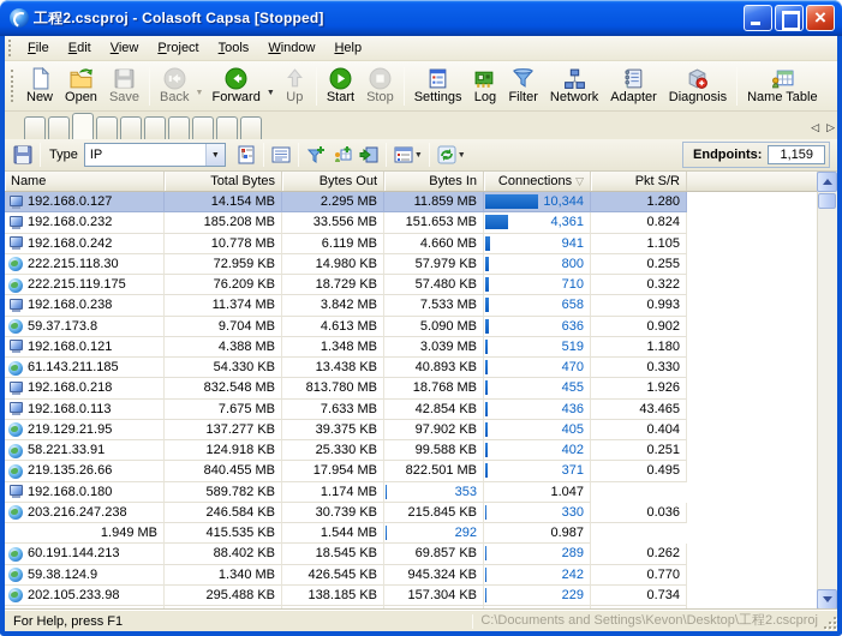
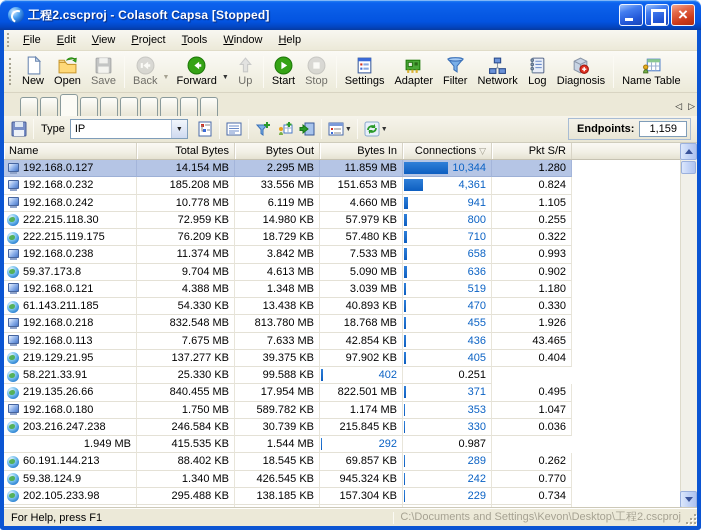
  工程2.cscproj - Colasoft Capsa [Stopped]
  File
  Edit
  View
  Project
  Tools
  Window
  Help
  New
  Open
  Save
  Back
  Forward
  Up
  Start
  Stop
  Settings
- Log
+ Adapter
  Filter
  Network
- Adapter
+ Log
  Diagnosis
  Name Table
  ◁
  ▷
  Type
  IP
  Endpoints:
  1,159
  Name
  Total Bytes
  Bytes Out
  Bytes In
  Connections
  ▽
  Pkt S/R
  192.168.0.127
  14.154 MB
  2.295 MB
  11.859 MB
  10,344
  1.280
  192.168.0.232
  185.208 MB
  33.556 MB
  151.653 MB
  4,361
  0.824
  192.168.0.242
  10.778 MB
  6.119 MB
  4.660 MB
  941
  1.105
  222.215.118.30
  72.959 KB
  14.980 KB
  57.979 KB
  800
  0.255
  222.215.119.175
  76.209 KB
  18.729 KB
  57.480 KB
  710
  0.322
  192.168.0.238
  11.374 MB
  3.842 MB
  7.533 MB
  658
  0.993
  59.37.173.8
  9.704 MB
  4.613 MB
  5.090 MB
  636
  0.902
  192.168.0.121
  4.388 MB
  1.348 MB
  3.039 MB
  519
  1.180
  61.143.211.185
  54.330 KB
  13.438 KB
  40.893 KB
  470
  0.330
  192.168.0.218
  832.548 MB
  813.780 MB
  18.768 MB
  455
  1.926
  192.168.0.113
  7.675 MB
  7.633 MB
  42.854 KB
  436
  43.465
  219.129.21.95
  137.277 KB
  39.375 KB
  97.902 KB
  405
  0.404
  58.221.33.91
- 124.918 KB
  25.330 KB
  99.588 KB
  402
  0.251
  219.135.26.66
  840.455 MB
  17.954 MB
  822.501 MB
  371
  0.495
  192.168.0.180
+ 1.750 MB
  589.782 KB
  1.174 MB
  353
  1.047
  203.216.247.238
  246.584 KB
  30.739 KB
  215.845 KB
  330
  0.036
  1.949 MB
  415.535 KB
  1.544 MB
  292
  0.987
  60.191.144.213
  88.402 KB
  18.545 KB
  69.857 KB
  289
  0.262
  59.38.124.9
  1.340 MB
  426.545 KB
  945.324 KB
  242
  0.770
  202.105.233.98
  295.488 KB
  138.185 KB
  157.304 KB
  229
  0.734
  For Help, press F1
  C:\Documents and Settings\Kevon\Desktop\工程2.cscproj
